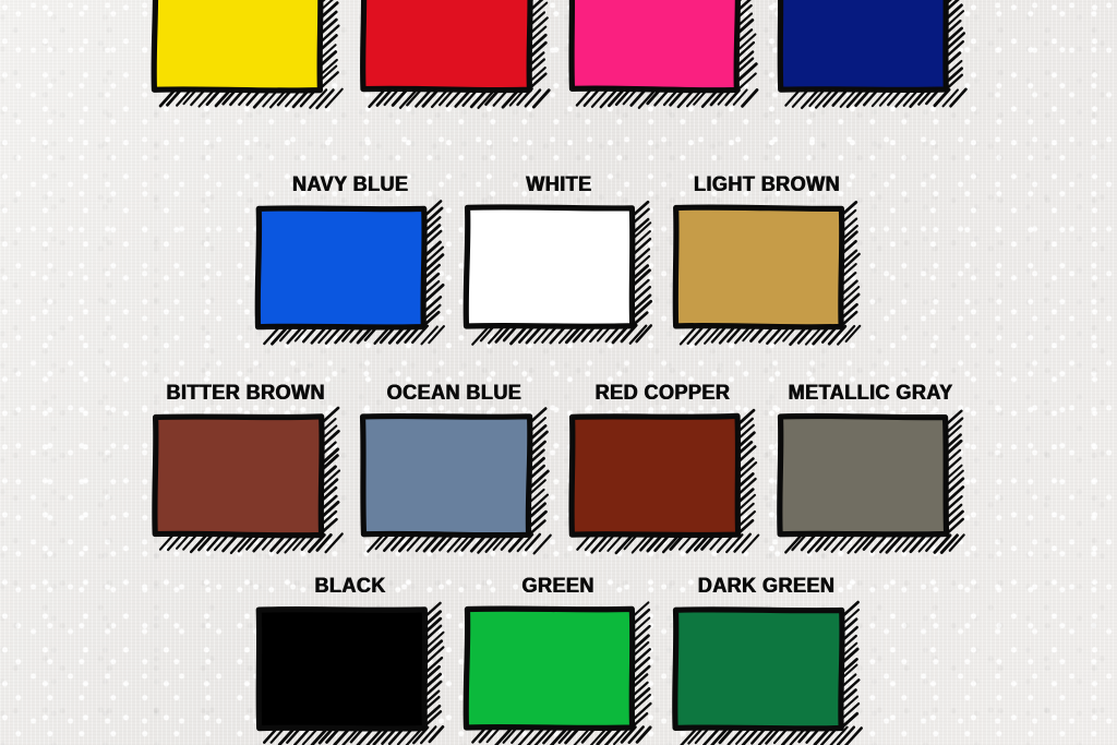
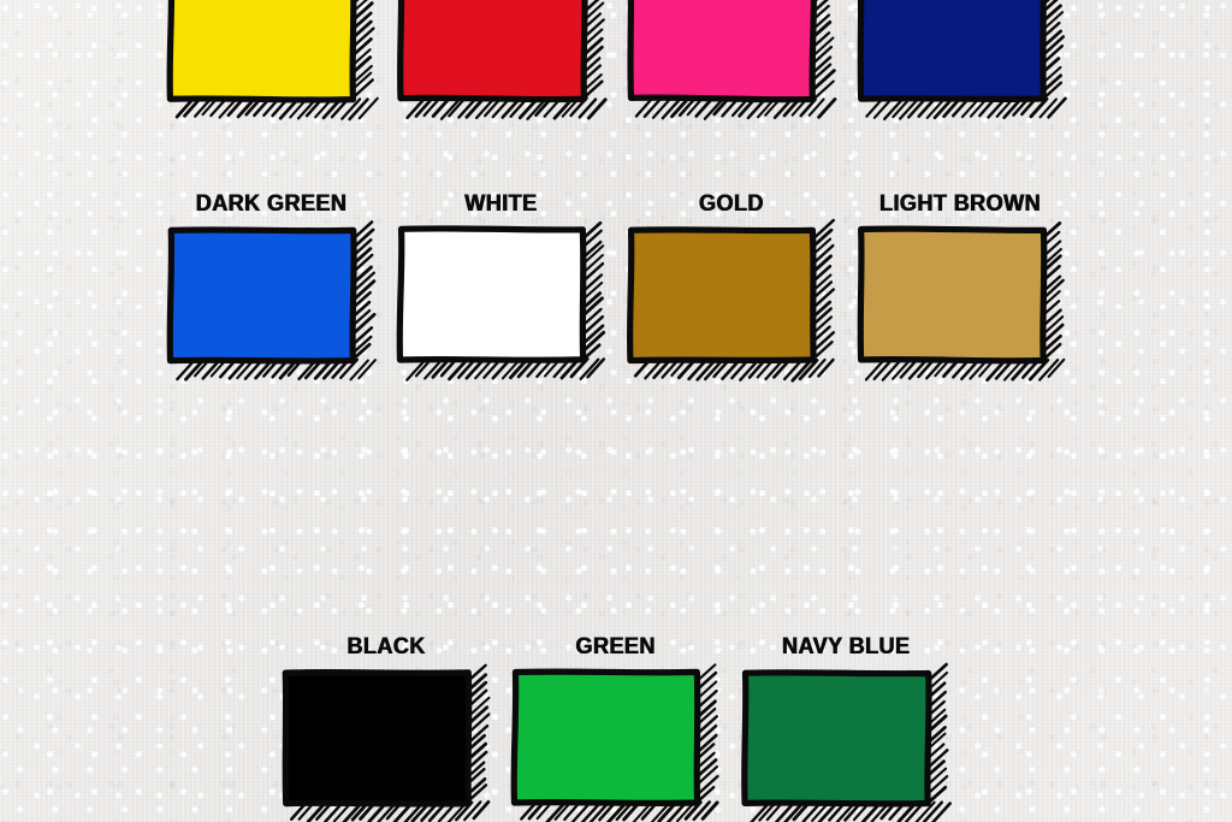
- NAVY BLUE
+ DARK GREEN
  WHITE
+ GOLD
  LIGHT BROWN
- BITTER BROWN
- OCEAN BLUE
- RED COPPER
- METALLIC GRAY
  BLACK
  GREEN
- DARK GREEN
+ NAVY BLUE
